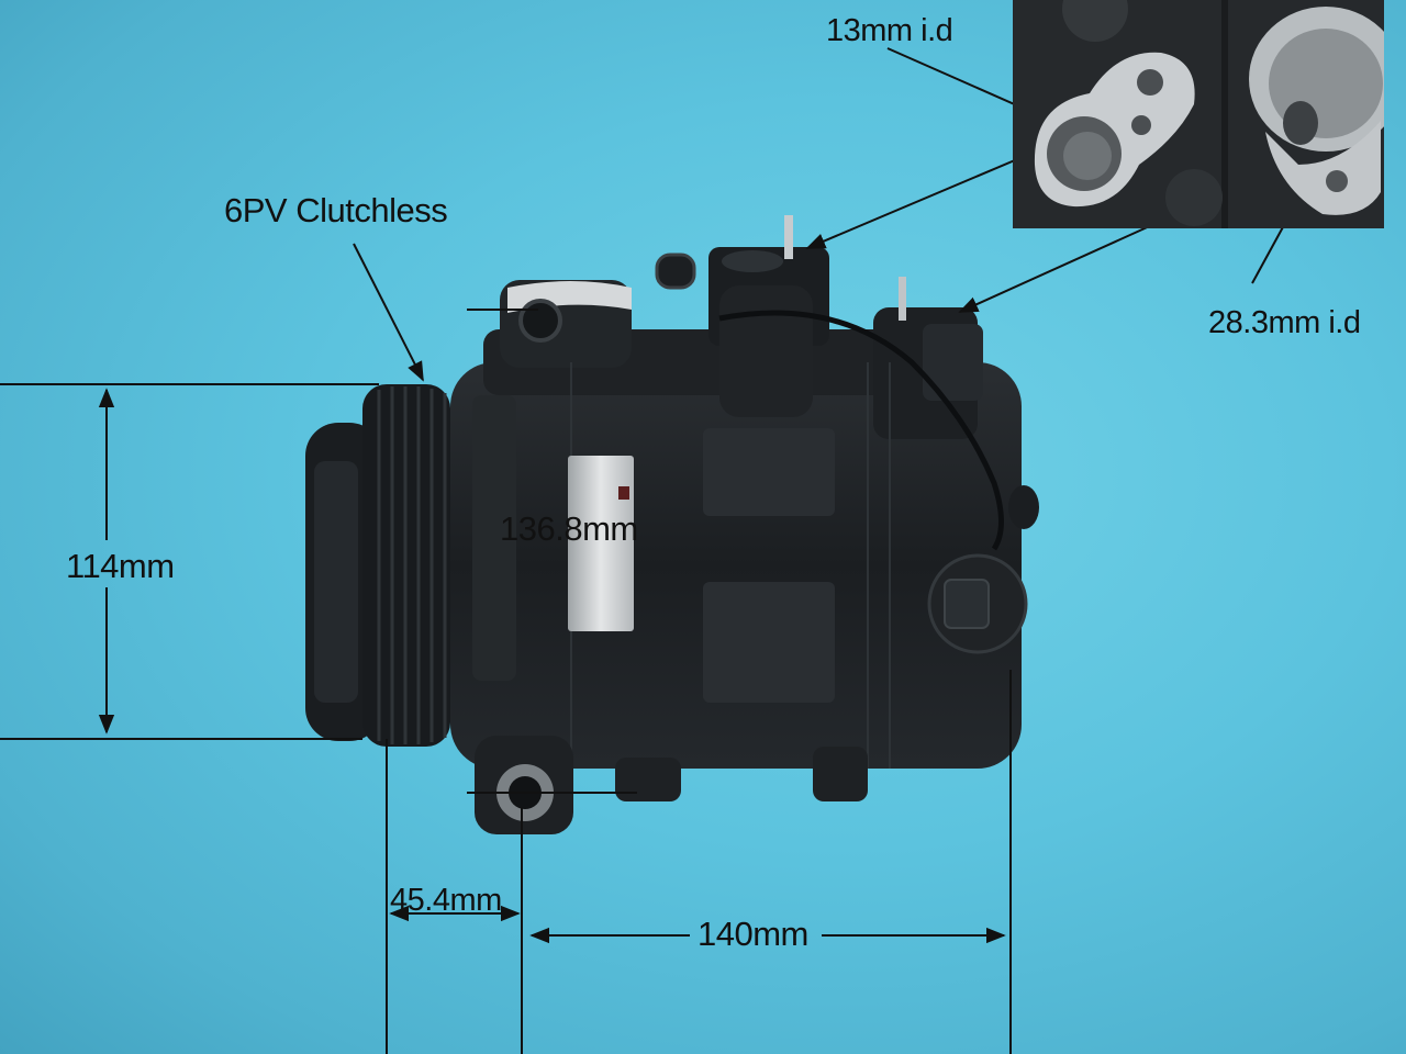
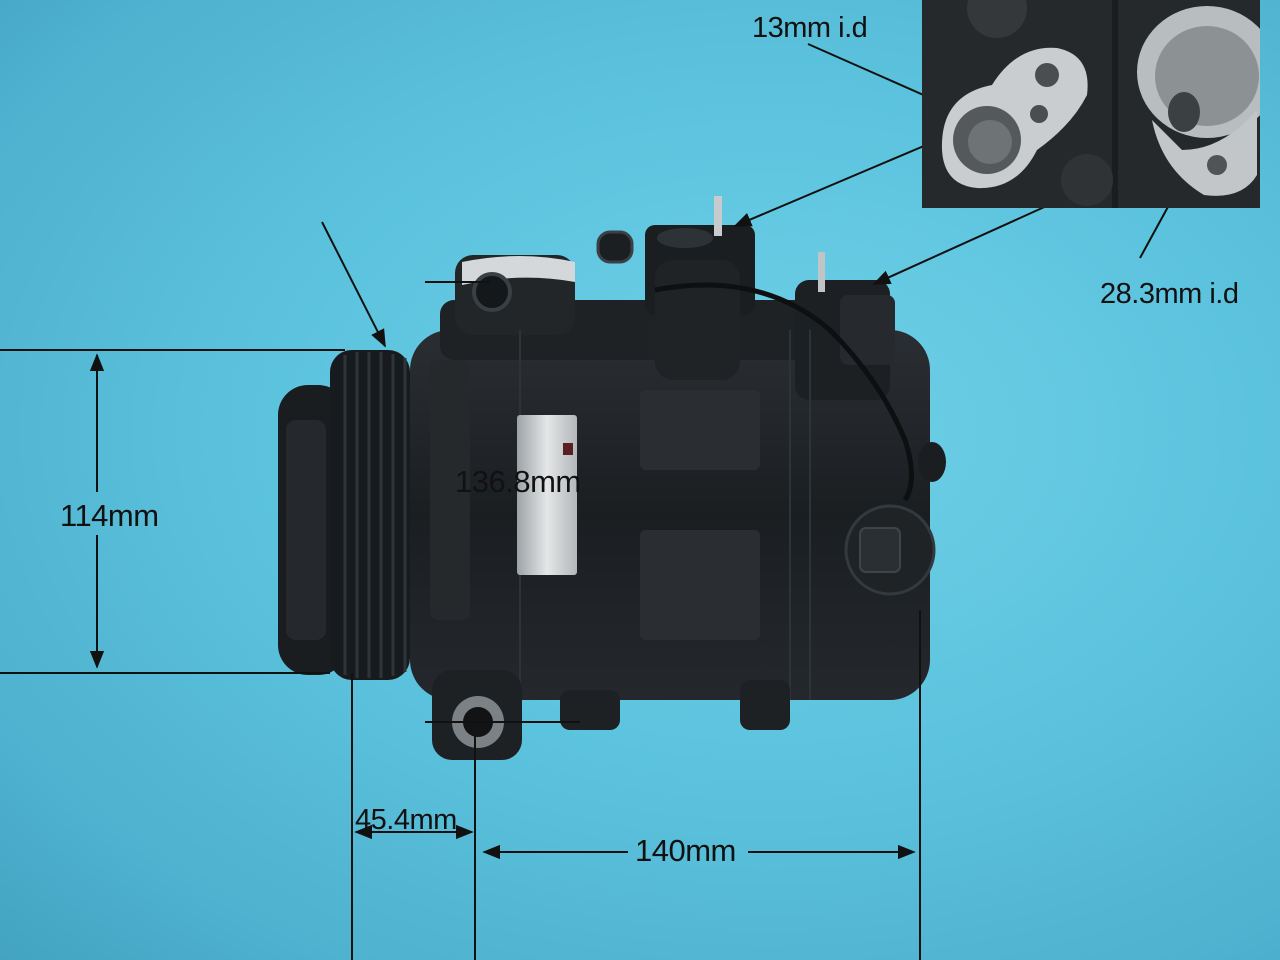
- 6PV Clutchless
  13mm i.d
  28.3mm i.d
  114mm
  136.8mm
  45.4mm
  140mm
